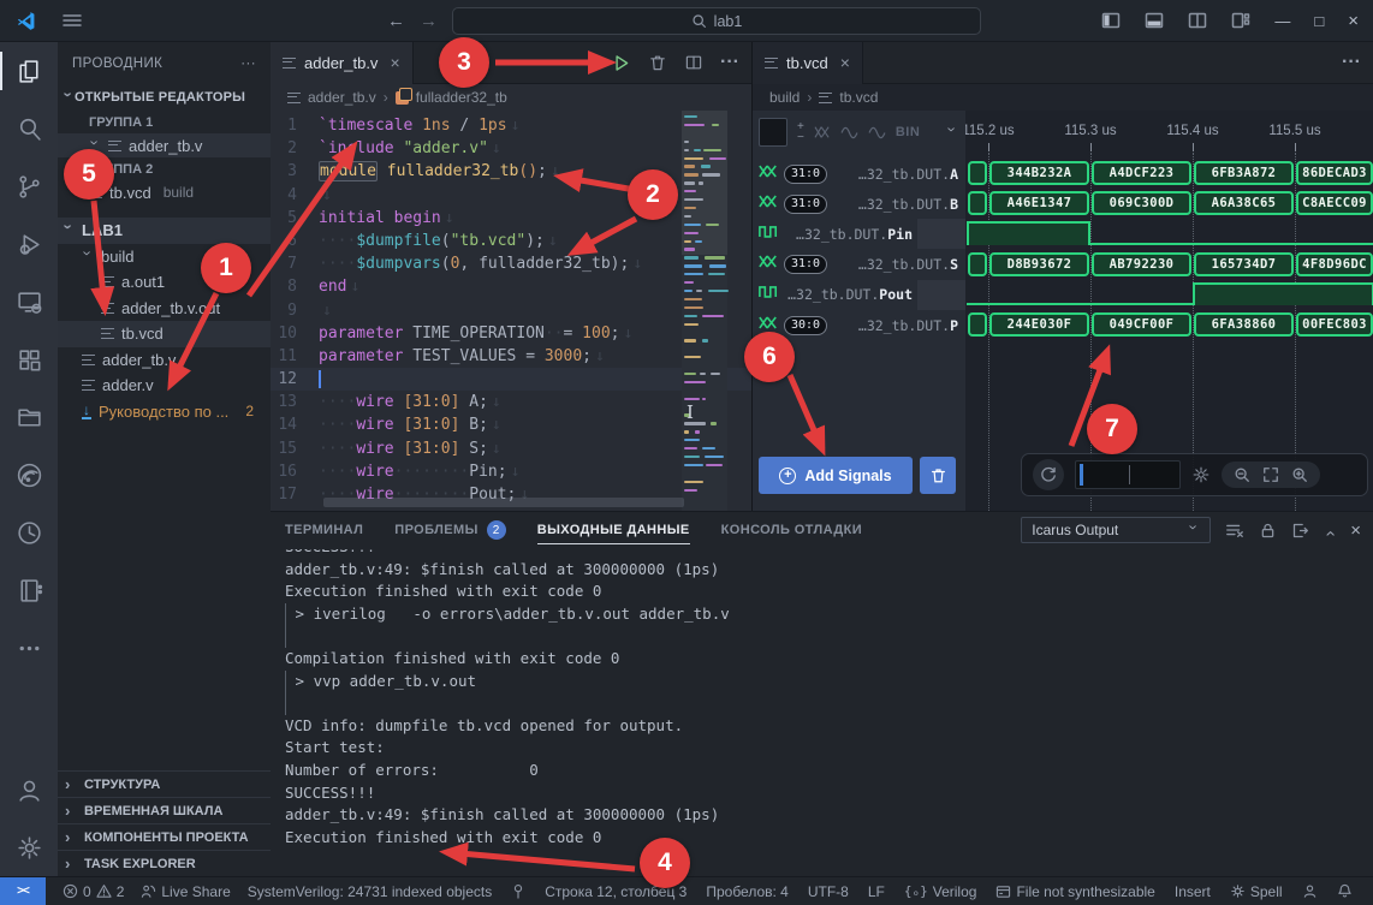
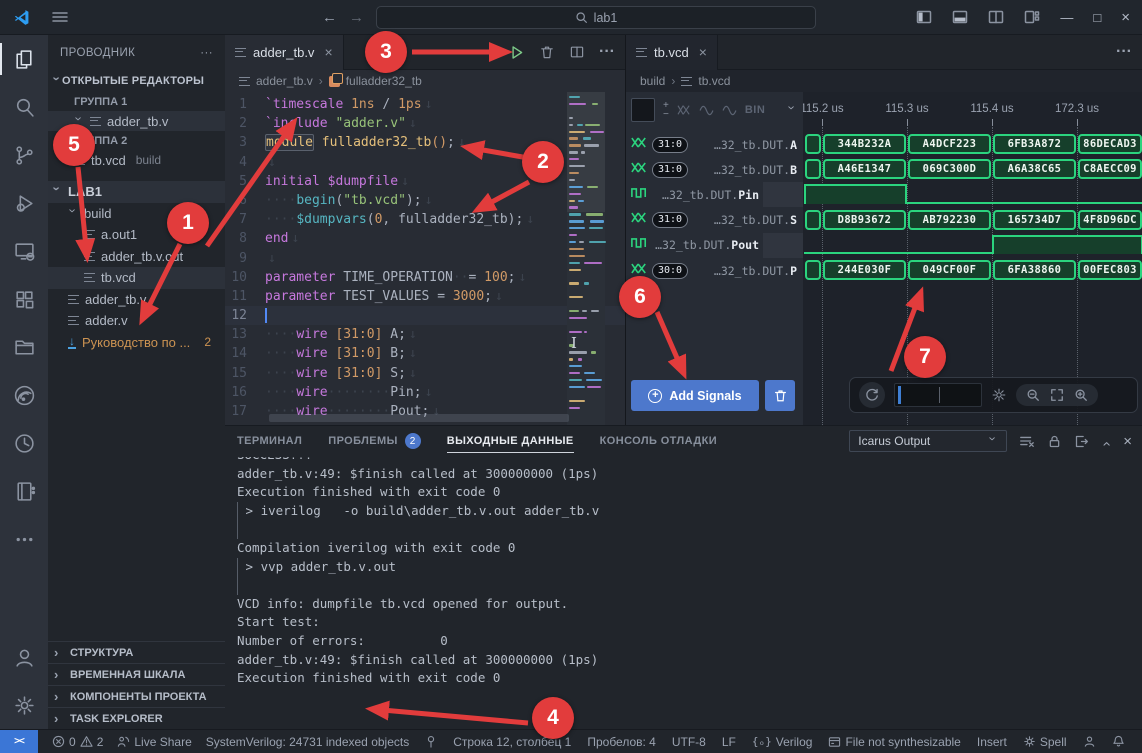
  ←
  →
  lab1
  —
  □
  ×
  ПРОВОДНИК
  ···
  ОТКРЫТЫЕ РЕДАКТОРЫ
  ГРУППА 1
  adder_tb.v
  tb.vcd
  build
  LB1
  build
  a.out1
  adder_tb.v.ot
  tb.vcd
  adder_tb.v
  adder.v
  ↓
  Руководство по ...
  2
  ›
  СТРУКТУРА
  ›
  ВРЕМЕННАЯ ШКАЛА
  ›
  КОМПОНЕНТЫ ПРОЕКТА
  ›
  TASK EXPLORER
  adder_tb.v
  ×
  ···
  adder_tb.v
  ›
  fulladder32_tb
  1
  `timescale 1ns / 1ps ↓
  2
  `inlude "adder.v"
  3
  mdule fulladder32_tb(); ↓
  4
  ↓
  5
- initial begin ↓
+ initial $dumpfile
  6
- ····$dumpfile("tb.vcd");
+ ····begin("tb.vcd"); ↓
  7
  ····$dumpvars(0, fulladder32_tb); ↓
  8
  end ↓
  9
  10
  parameter TIME_OPERATION··= 100; ↓
  11
  parameter TEST_VALUES = 3000;
  12
  13
  ····wire [31:0] A;
  14
  ····wire [31:0] B;
  15
  ····wire [31:0] S;
  16
  ····wire········Pin; ↓
  17
  ····wire········Pout; ↓
  I
  tb.vcd
  ×
  ···
  build
  ›
  tb.vcd
  +
  −
  BIN
  31:0
  …32_tb.DUT.A
  31:0
  …32_tb.DUT.B
  …32_tb.DUT.Pin
  31:0
  …32_tb.DUT.S
  …32_tb.DUT.Pout
  30:0
  …32_tb.DUT.P
  +
  Add Signals
  115.2 us
  115.3 us
  115.4 us
- 115.5 us
+ 172.3 us
  344B232A
  A4DCF223
  6FB3A872
  86DECAD3
  A46E1347
  069C300D
  A6A38C65
  C8AECC09
  D8B93672
  AB792230
  165734D7
  4F8D96DC
  244E030F
  049CF00F
  6FA38860
  00FEC803
  ТЕРМИНАЛ
  ПРОБЛЕМЫ
  2
  ВЫХОДНЫЕ ДАННЫЕ
  КОНСОЛЬ ОТЛАДКИ
  Icarus Output
  ×
  adder_tb.v:49: $finish called at 300000000 (1ps)
  Execution finished with exit code 0
- > iverilog -o errors\adder_tb.v.out adder_tb.v
+ > iverilog -o build\adder_tb.v.out adder_tb.v
- Compilation finished with exit code 0
+ Compilation iverilog with exit code 0
  > vvp adder_tb.v.out
  VCD info: dumpfile tb.vcd opened for output.
  Start test:
  Number of errors: 0
- SUCCESS!!!
  adder_tb.v:49: $finish called at 300000000 (1ps)
  Execution finished with exit code 0
  ><
  0
  2
  Live Share
  SystemVerilog: 24731 indexed objects
- Строка 12, столбец 3
+ Строка 12, столбец 1
  Пробелов: 4
  UTF-8
  LF
  {ₒ}
  Verilog
  File not synthesizable
  Insert
  Spell
  1
  2
  3
  4
  5
  6
  7
